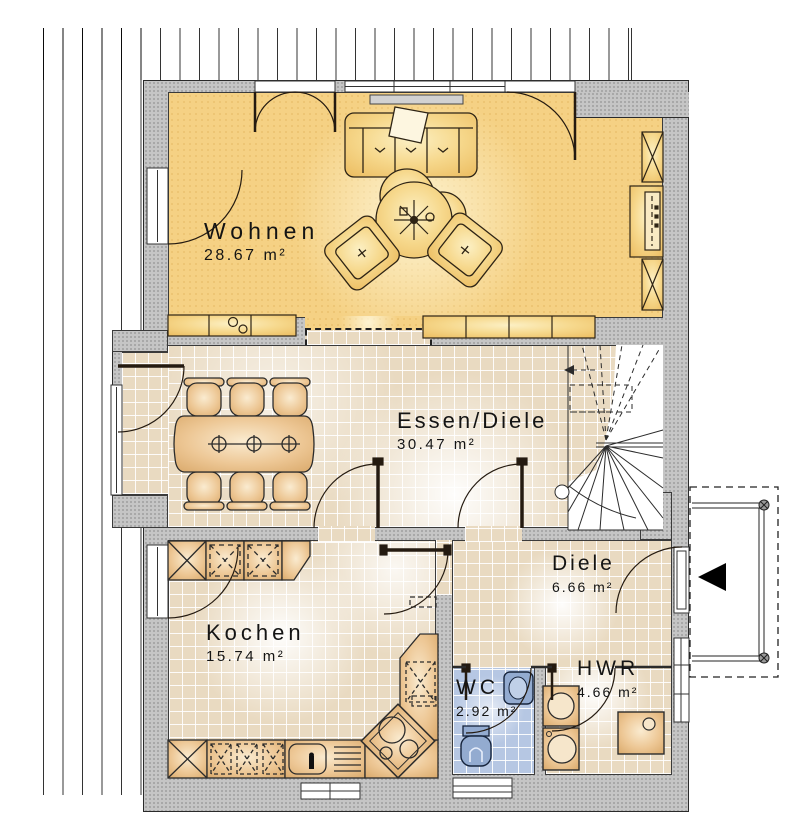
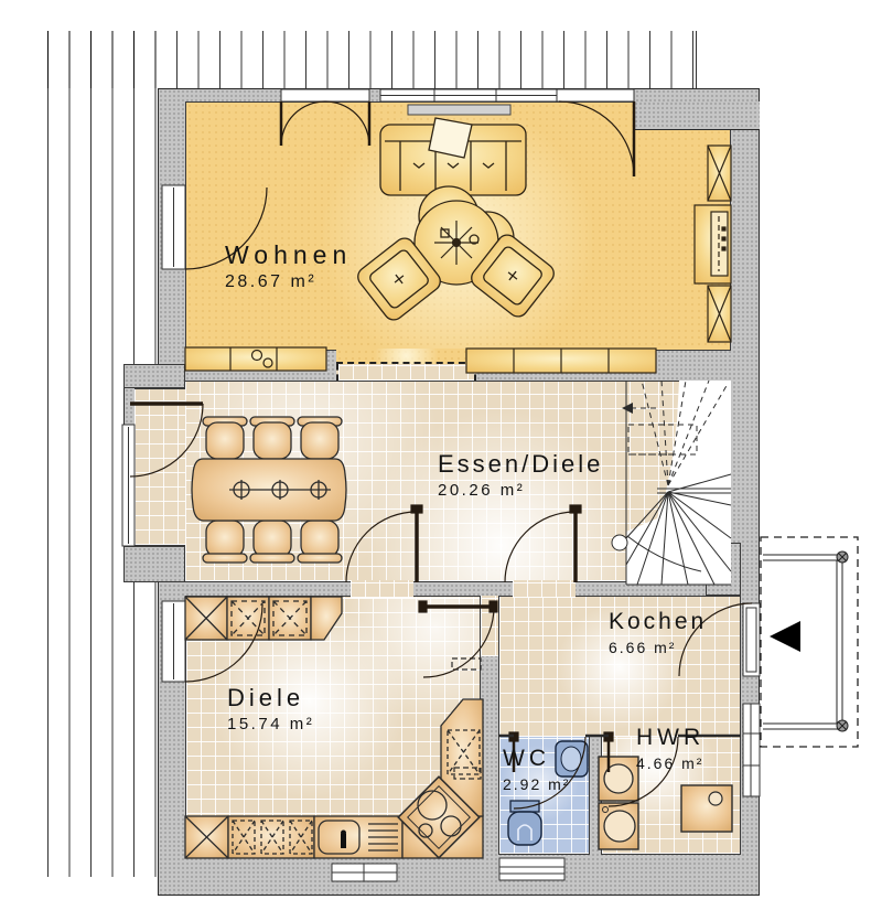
  Wohnen
  28.67 m²
  Essen/Diele
- 30.47 m²
+ 20.26 m²
- Kochen
+ Diele
  15.74 m²
- Diele
+ Kochen
  6.66 m²
  WC
  2.92 m²
  HWR
  4.66 m²
